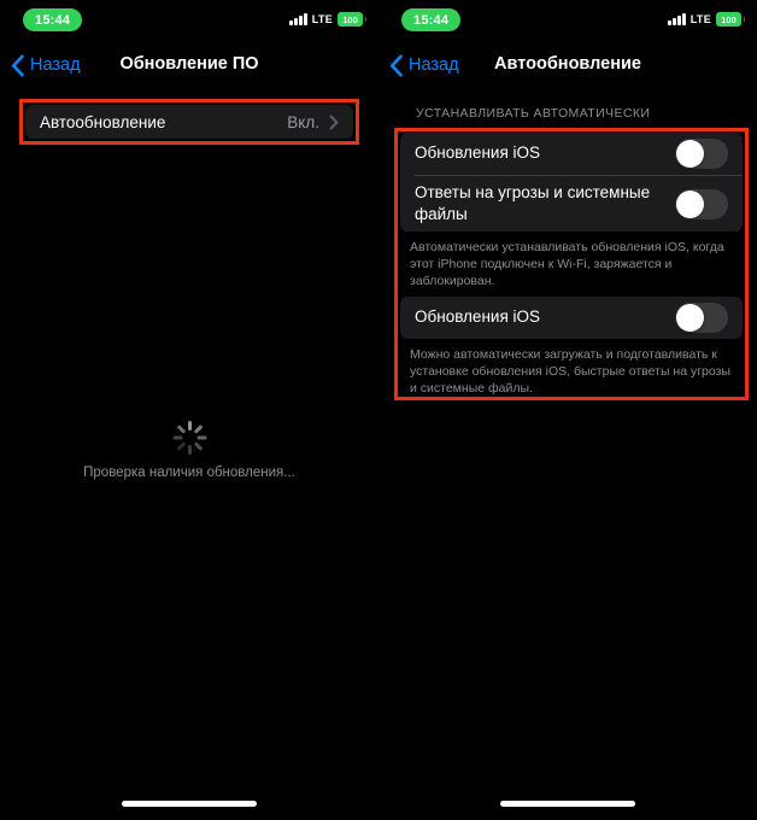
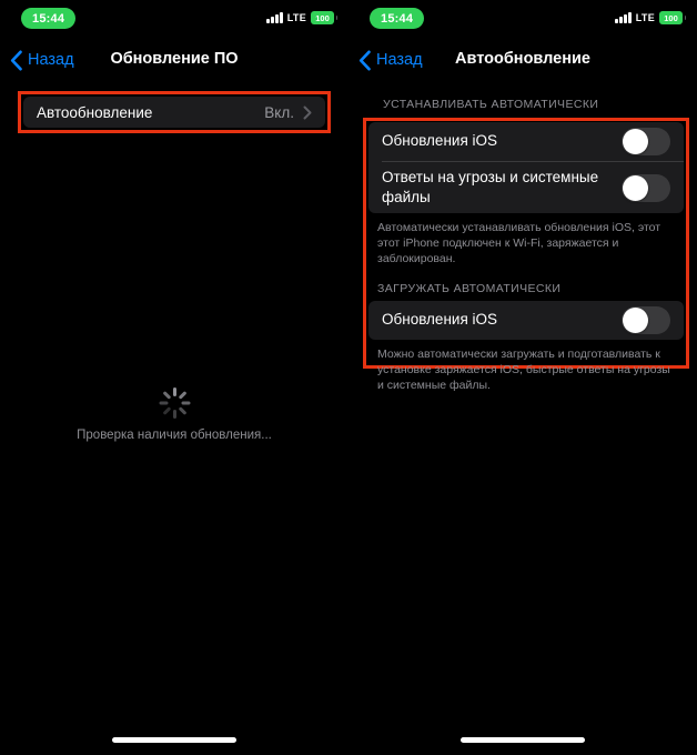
  15:44
  LTE
  100
  Назад
  Обновление ПО
  Автообновление
  Вкл.
  Проверка наличия обновления...
  15:44
  LTE
  100
  Назад
  Автообновление
  УСТАНАВЛИВАТЬ АВТОМАТИЧЕСКИ
  Обновления iOS
  Ответы на угрозы и системные файлы
- Автоматически устанавливать обновления iOS, когда этот iPhone подключен к Wi-Fi, заряжается и заблокирован.
+ Автоматически устанавливать обновления iOS, этот этот iPhone подключен к Wi-Fi, заряжается и заблокирован.
+ ЗАГРУЖАТЬ АВТОМАТИЧЕСКИ
  Обновления iOS
- Можно автоматически загружать и подготавливать к установке обновления iOS, быстрые ответы на угрозы и системные файлы.
+ Можно автоматически загружать и подготавливать к установке заряжается iOS, быстрые ответы на угрозы и системные файлы.
